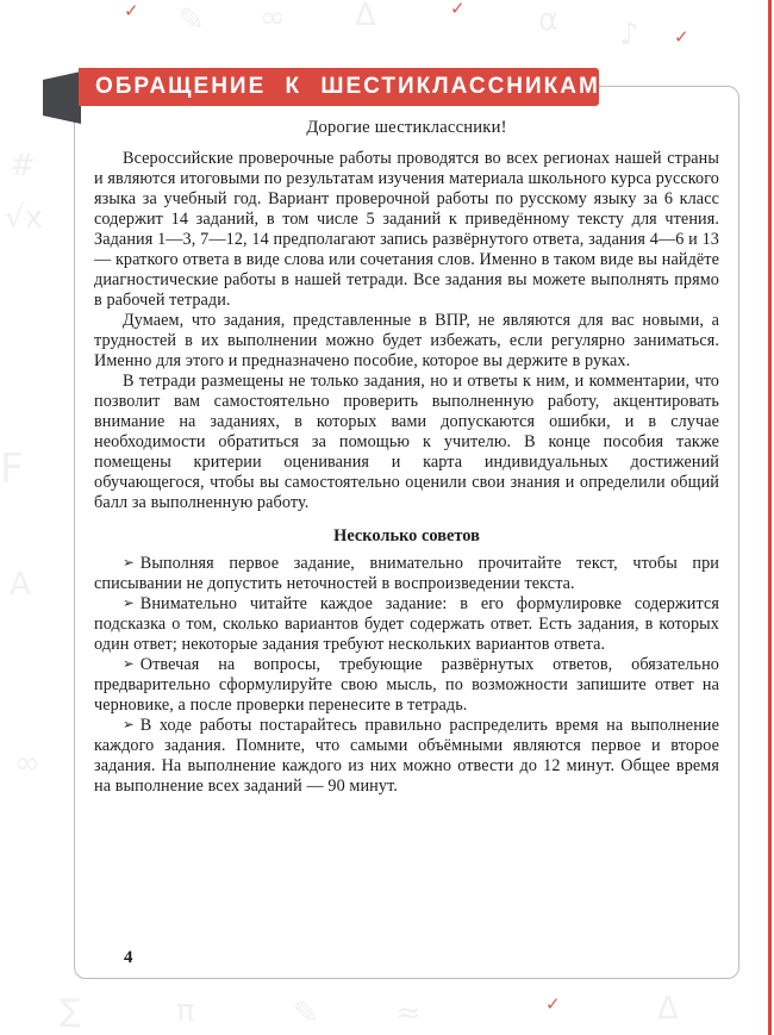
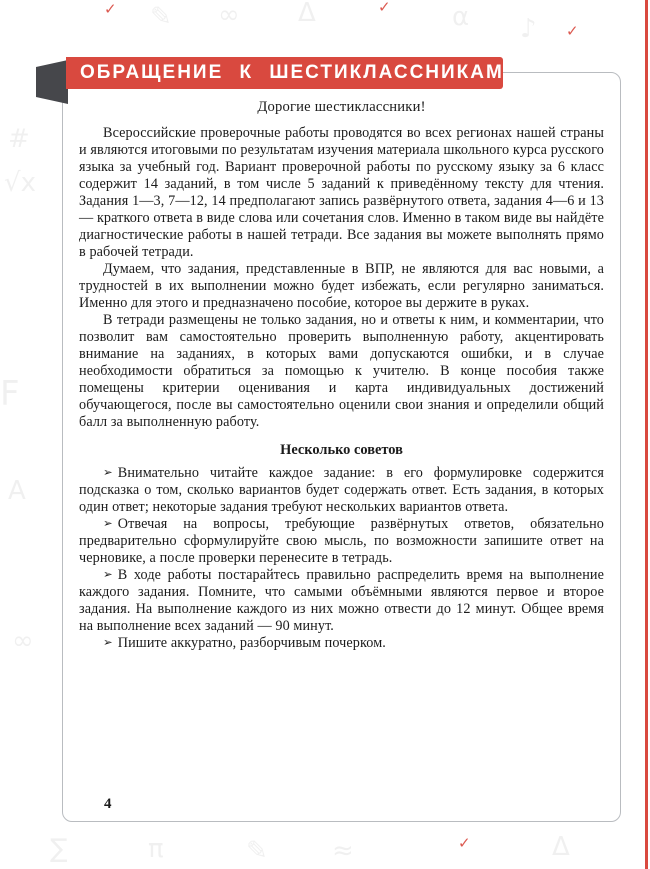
  ✓
  ✓
  ✓
  ✓
  ОБРАЩЕНИЕ К ШЕСТИКЛАССНИКАМ
  Дорогие шестиклассники!
  Всероссийские проверочные работы проводятся во всех регионах нашей страны и являются итоговыми по результатам изучения материала школьного курса русского языка за учебный год. Вариант проверочной работы по русскому языку за 6 класс содержит 14 заданий, в том числе 5 заданий к приведённому тексту для чтения. Задания 1—3, 7—12, 14 предполагают запись развёрнутого ответа, задания 4—6 и 13 — краткого ответа в виде слова или сочетания слов. Именно в таком виде вы найдёте диагностические работы в нашей тетради. Все задания вы можете выполнять прямо в рабочей тетради.
  Думаем, что задания, представленные в ВПР, не являются для вас новыми, а трудностей в их выполнении можно будет избежать, если регулярно заниматься. Именно для этого и предназначено пособие, которое вы держите в руках.
- В тетради размещены не только задания, но и ответы к ним, и комментарии, что позволит вам самостоятельно проверить выполненную работу, акцентировать внимание на заданиях, в которых вами допускаются ошибки, и в случае необходимости обратиться за помощью к учителю. В конце пособия также помещены критерии оценивания и карта индивидуальных достижений обучающегося, чтобы вы самостоятельно оценили свои знания и определили общий балл за выполненную работу.
+ В тетради размещены не только задания, но и ответы к ним, и комментарии, что позволит вам самостоятельно проверить выполненную работу, акцентировать внимание на заданиях, в которых вами допускаются ошибки, и в случае необходимости обратиться за помощью к учителю. В конце пособия также помещены критерии оценивания и карта индивидуальных достижений обучающегося, после вы самостоятельно оценили свои знания и определили общий балл за выполненную работу.
  Несколько советов
- ➢ Выполняя первое задание, внимательно прочитайте текст, чтобы при списывании не допустить неточностей в воспроизведении текста.
  ➢ Внимательно читайте каждое задание: в его формулировке содержится подсказка о том, сколько вариантов будет содержать ответ. Есть задания, в которых один ответ; некоторые задания требуют нескольких вариантов ответа.
  ➢ Отвечая на вопросы, требующие развёрнутых ответов, обязательно предварительно сформулируйте свою мысль, по возможности запишите ответ на черновике, а после проверки перенесите в тетрадь.
  ➢ В ходе работы постарайтесь правильно распределить время на выполнение каждого задания. Помните, что самыми объёмными являются первое и второе задания. На выполнение каждого из них можно отвести до 12 минут. Общее время на выполнение всех заданий — 90 минут.
+ ➢ Пишите аккуратно, разборчивым почерком.
  4
